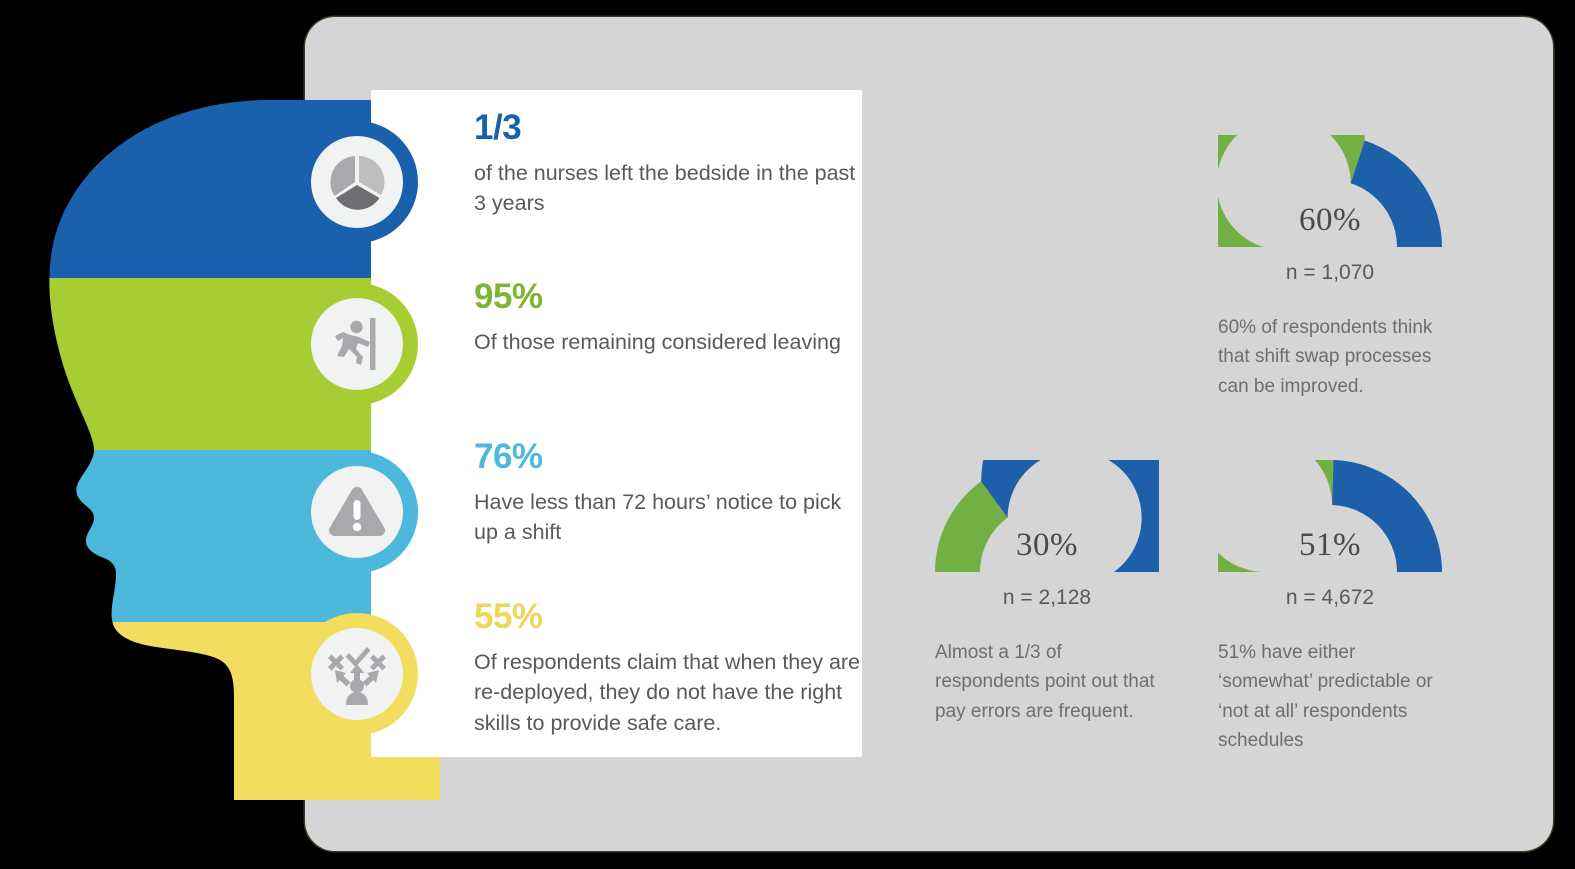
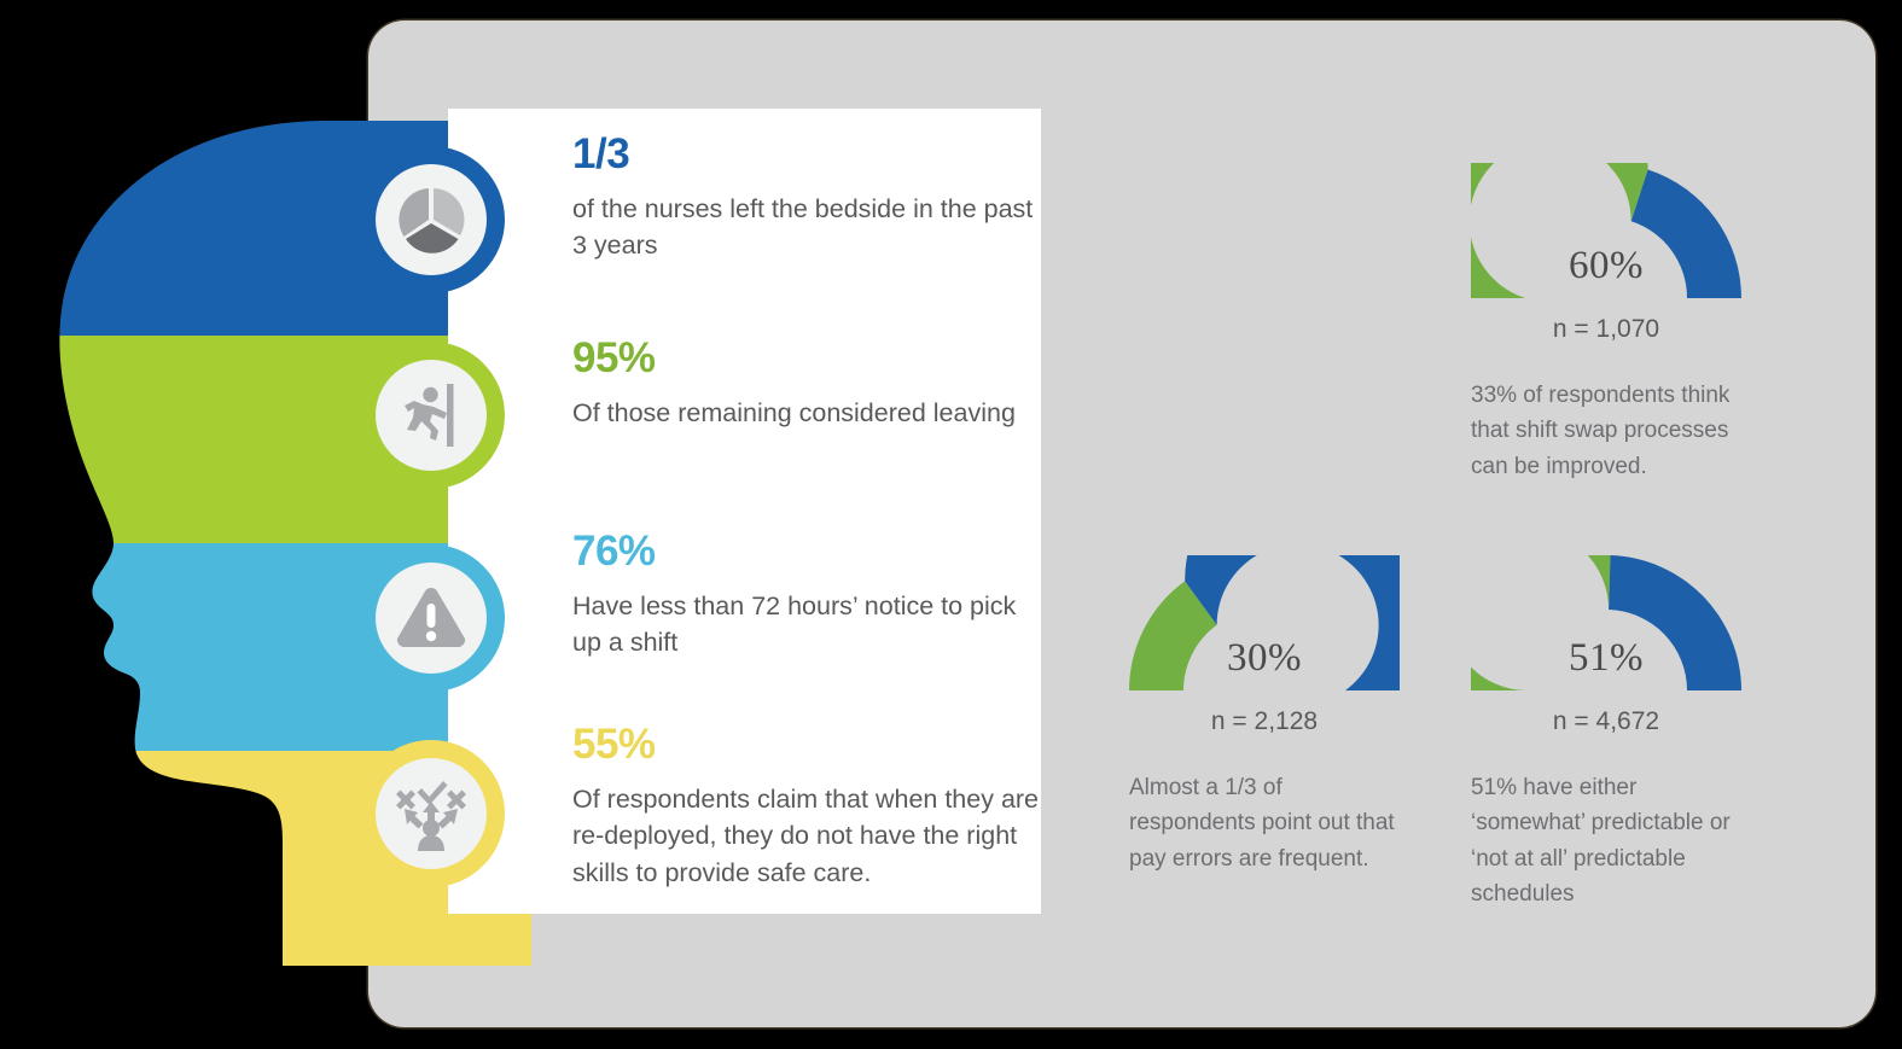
  1/3
  of the nurses left the bedside in the past 3 years
  95%
  Of those remaining considered leaving
  76%
  Have less than 72 hours’ notice to pick up a shift
  55%
  Of respondents claim that when they are re-deployed, they do not have the right skills to provide safe care.
  60%
  n = 1,070
- 60% of respondents think that shift swap processes can be improved.
+ 33% of respondents think that shift swap processes can be improved.
  30%
  n = 2,128
  Almost a 1/3 of respondents point out that pay errors are frequent.
  51%
  n = 4,672
- 51% have either ‘somewhat’ predictable or ‘not at all’ respondents schedules
+ 51% have either ‘somewhat’ predictable or ‘not at all’ predictable schedules
